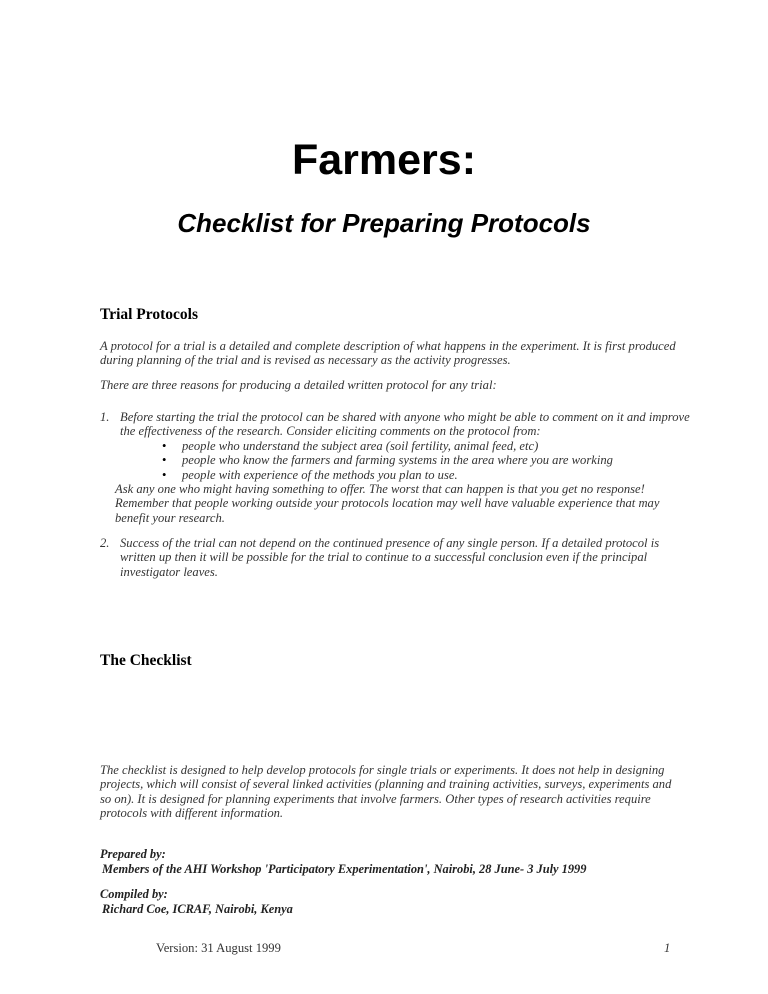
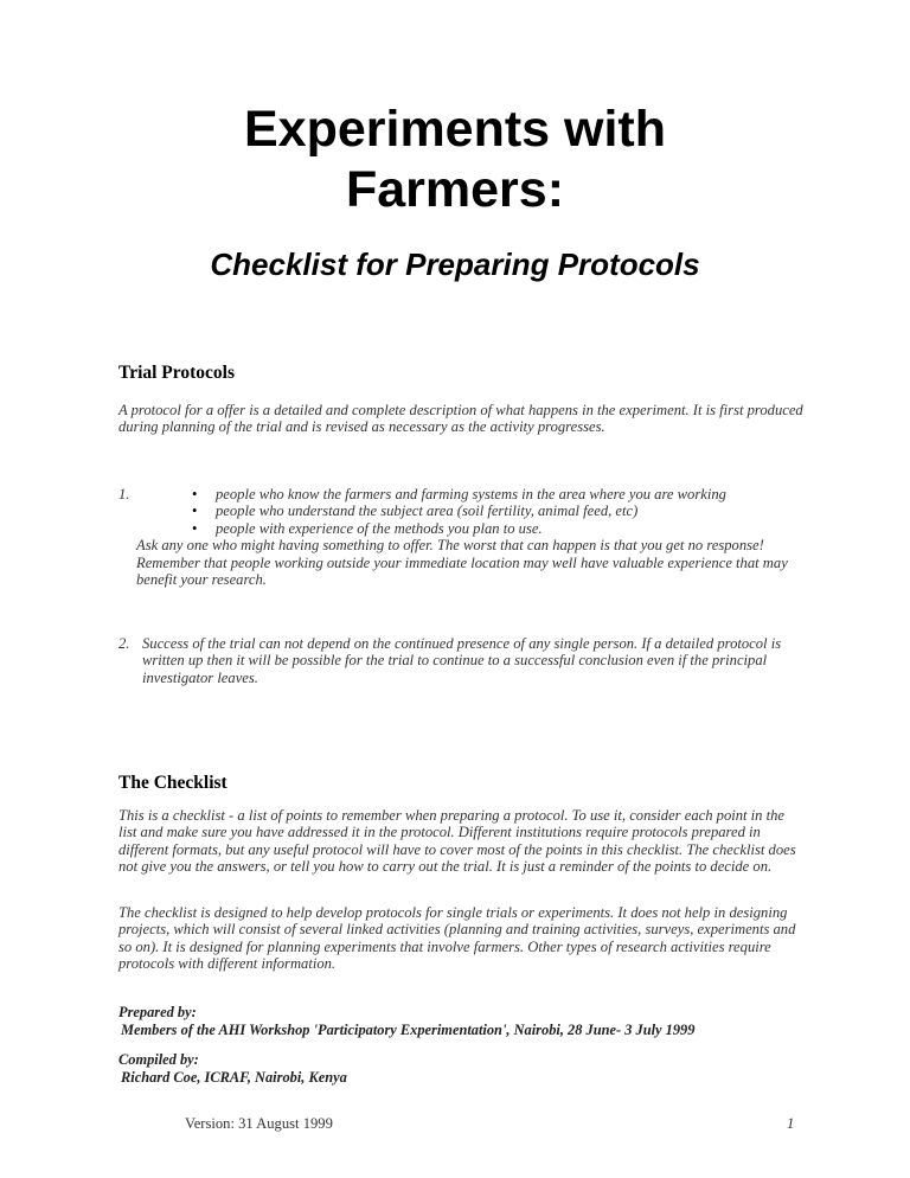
+ Experiments with
  Farmers:
  Checklist for Preparing Protocols
  Trial Protocols
- A protocol for a trial is a detailed and complete description of what happens in the experiment. It is first produced during planning of the trial and is revised as necessary as the activity progresses.
+ A protocol for a offer is a detailed and complete description of what happens in the experiment. It is first produced during planning of the trial and is revised as necessary as the activity progresses.
- There are three reasons for producing a detailed written protocol for any trial:
  1.
- Before starting the trial the protocol can be shared with anyone who might be able to comment on it and improve the effectiveness of the research. Consider eliciting comments on the protocol from:
  •
- people who understand the subject area (soil fertility, animal feed, etc)
+ people who know the farmers and farming systems in the area where you are working
  •
- people who know the farmers and farming systems in the area where you are working
+ people who understand the subject area (soil fertility, animal feed, etc)
  •
  people with experience of the methods you plan to use.
- Ask any one who might having something to offer. The worst that can happen is that you get no response! Remember that people working outside your protocols location may well have valuable experience that may benefit your research.
+ Ask any one who might having something to offer. The worst that can happen is that you get no response! Remember that people working outside your immediate location may well have valuable experience that may benefit your research.
  2.
  Success of the trial can not depend on the continued presence of any single person. If a detailed protocol is written up then it will be possible for the trial to continue to a successful conclusion even if the principal investigator leaves.
  The Checklist
+ This is a checklist - a list of points to remember when preparing a protocol. To use it, consider each point in the list and make sure you have addressed it in the protocol. Different institutions require protocols prepared in different formats, but any useful protocol will have to cover most of the points in this checklist. The checklist does not give you the answers, or tell you how to carry out the trial. It is just a reminder of the points to decide on.
  The checklist is designed to help develop protocols for single trials or experiments. It does not help in designing projects, which will consist of several linked activities (planning and training activities, surveys, experiments and so on). It is designed for planning experiments that involve farmers. Other types of research activities require protocols with different information.
  Prepared by:
  Members of the AHI Workshop 'Participatory Experimentation', Nairobi, 28 June- 3 July 1999
  Compiled by:
  Richard Coe, ICRAF, Nairobi, Kenya
  Version: 31 August 1999
  1
